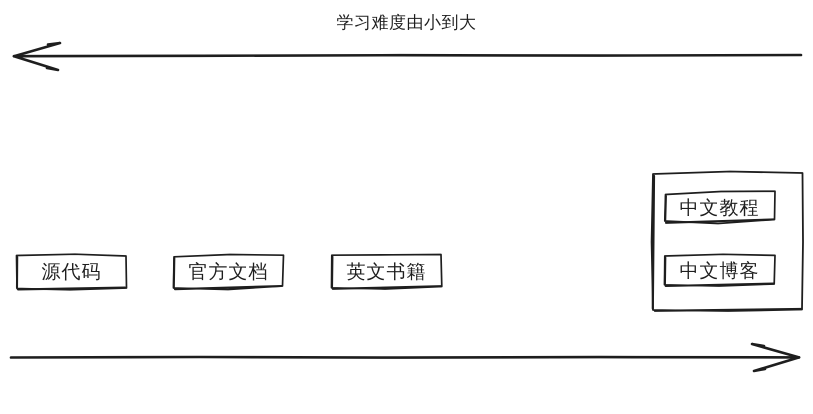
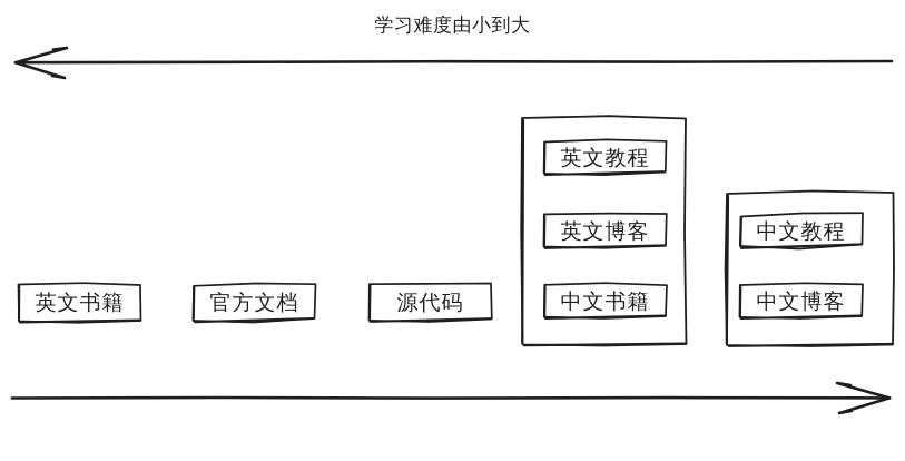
  学习难度由小到大
- 源代码
+ 英文书籍
  官方文档
- 英文书籍
+ 源代码
+ 英文教程
+ 英文博客
+ 中文书籍
  中文教程
  中文博客
